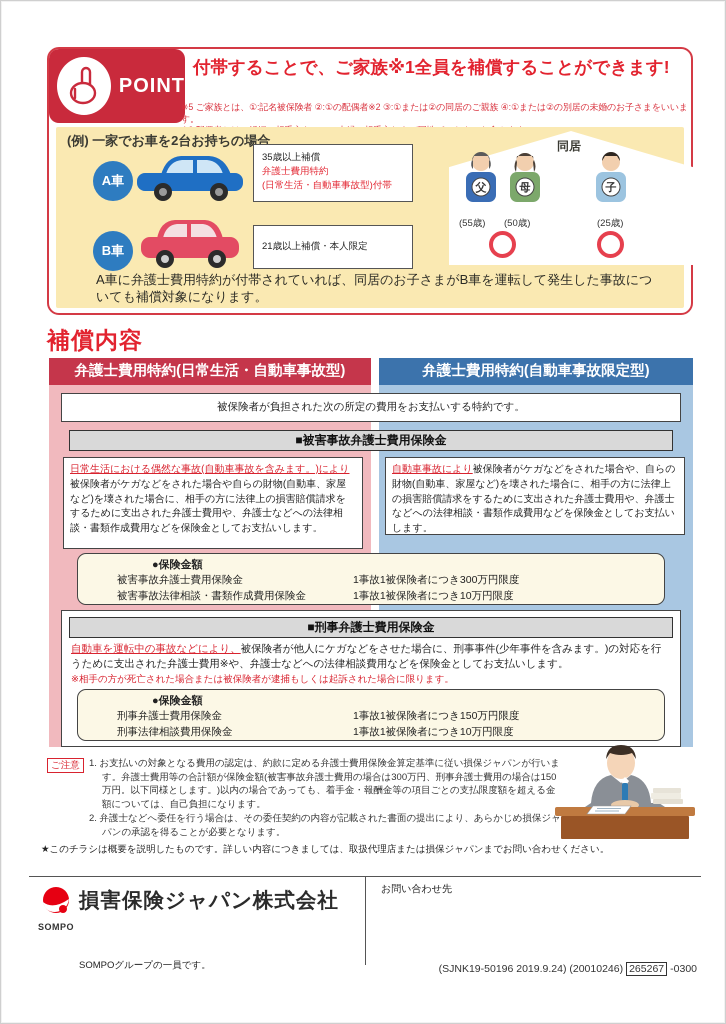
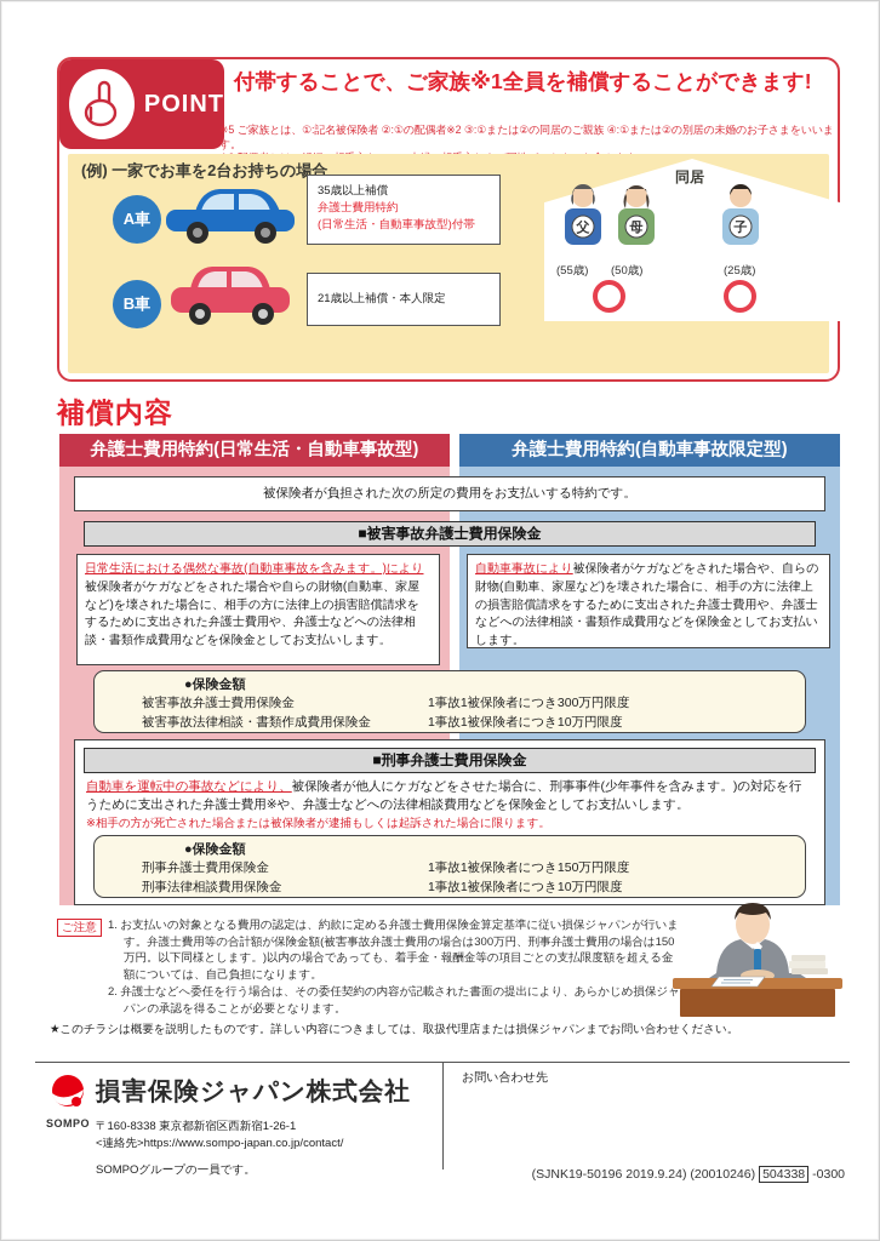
  POINT
  付帯することで、ご家族※1全員を補償することができます!
  ※5 ご家族とは、①:記名被保険者 ②:①の配偶者※2 ③:①または②の同居のご親族 ④:①または②の別居の未婚のお子さまをいいます。
  (例) 一家でお車を2台お持ちの場合
  同居
  父
  母
  子
  (55歳)
  (50歳)
  (25歳)
  A車
  35歳以上補償
  弁護士費用特約
  (日常生活・自動車事故型)付帯
  B車
  21歳以上補償・本人限定
- A車に弁護士費用特約が付帯されていれば、同居のお子さまがB車を運転して発生した事故についても補償対象になります。
  補償内容
  弁護士費用特約(日常生活・自動車事故型)
  弁護士費用特約(自動車事故限定型)
  被保険者が負担された次の所定の費用をお支払いする特約です。
  ■被害事故弁護士費用保険金
  日常生活における偶然な事故(自動車事故を含みます。)により被保険者がケガなどをされた場合や自らの財物(自動車、家屋など)を壊された場合に、相手の方に法律上の損害賠償請求をするために支出された弁護士費用や、弁護士などへの法律相談・書類作成費用などを保険金としてお支払いします。
  自動車事故により被保険者がケガなどをされた場合や、自らの財物(自動車、家屋など)を壊された場合に、相手の方に法律上の損害賠償請求をするために支出された弁護士費用や、弁護士などへの法律相談・書類作成費用などを保険金としてお支払いします。
  ●保険金額
  被害事故弁護士費用保険金
  1事故1被保険者につき300万円限度
  被害事故法律相談・書類作成費用保険金
  1事故1被保険者につき10万円限度
  ■刑事弁護士費用保険金
  自動車を運転中の事故などにより、被保険者が他人にケガなどをさせた場合に、刑事事件(少年事件を含みます。)の対応を行うために支出された弁護士費用※や、弁護士などへの法律相談費用などを保険金としてお支払いします。
  ※相手の方が死亡された場合または被保険者が逮捕もしくは起訴された場合に限ります。
  ●保険金額
  刑事弁護士費用保険金
  1事故1被保険者につき150万円限度
  刑事法律相談費用保険金
  1事故1被保険者につき10万円限度
  ご注意
  1. お支払いの対象となる費用の認定は、約款に定める弁護士費用保険金算定基準に従い損保ジャパンが行います。弁護士費用等の合計額が保険金額(被害事故弁護士費用の場合は300万円、刑事弁護士費用の場合は150万円。以下同様とします。)以内の場合であっても、着手金・報酬金等の項目ごとの支払限度額を超える金額については、自己負担になります。
  2. 弁護士などへ委任を行う場合は、その委任契約の内容が記載された書面の提出により、あらかじめ損保ジャパンの承認を得ることが必要となります。
  ★このチラシは概要を説明したものです。詳しい内容につきましては、取扱代理店または損保ジャパンまでお問い合わせください。
  SOMPO
  損害保険ジャパン株式会社
+ 〒160-8338 東京都新宿区西新宿1-26-1
+ <連絡先>https://www.sompo-japan.co.jp/contact/
  SOMPOグループの一員です。
  お問い合わせ先
  (SJNK19-50196 2019.9.24) (20010246)
- 265267
+ 504338
  -0300
